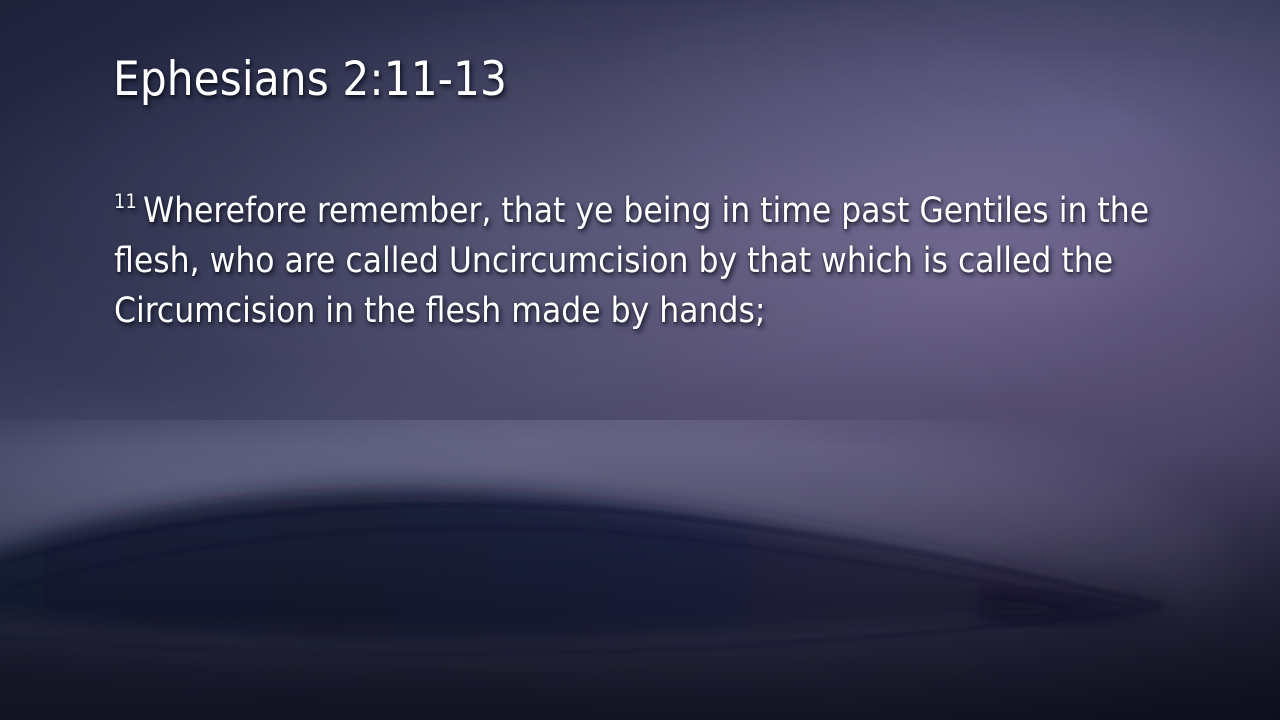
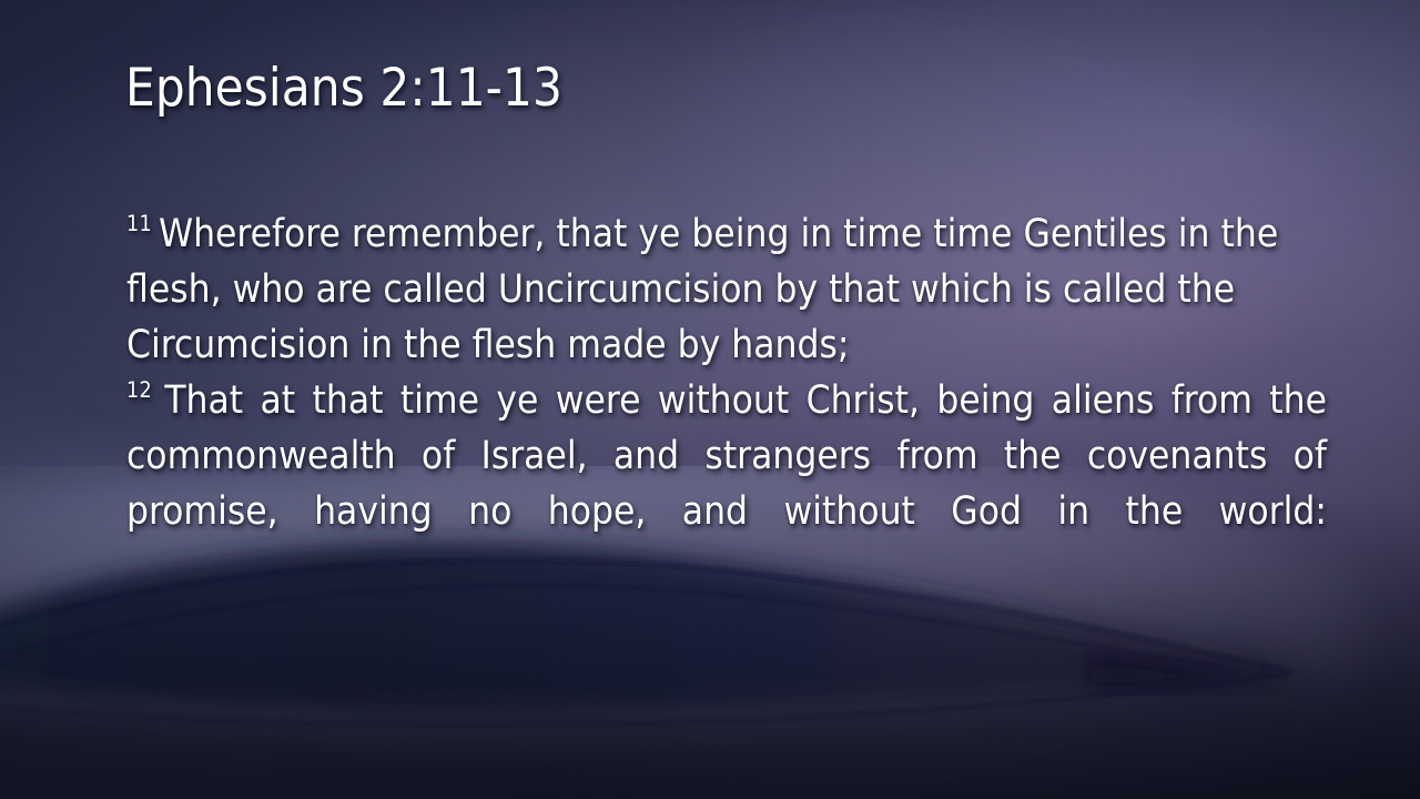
  Ephesians 2:11-13
- 11 Wherefore remember, that ye being in time past Gentiles in the flesh, who are called Uncircumcision by that which is called the Circumcision in the flesh made by hands;
+ 11 Wherefore remember, that ye being in time time Gentiles in the flesh, who are called Uncircumcision by that which is called the Circumcision in the flesh made by hands;
+ 12 That at that time ye were without Christ, being aliens from the commonwealth of Israel, and strangers from the covenants of promise, having no hope, and without God in the world:
